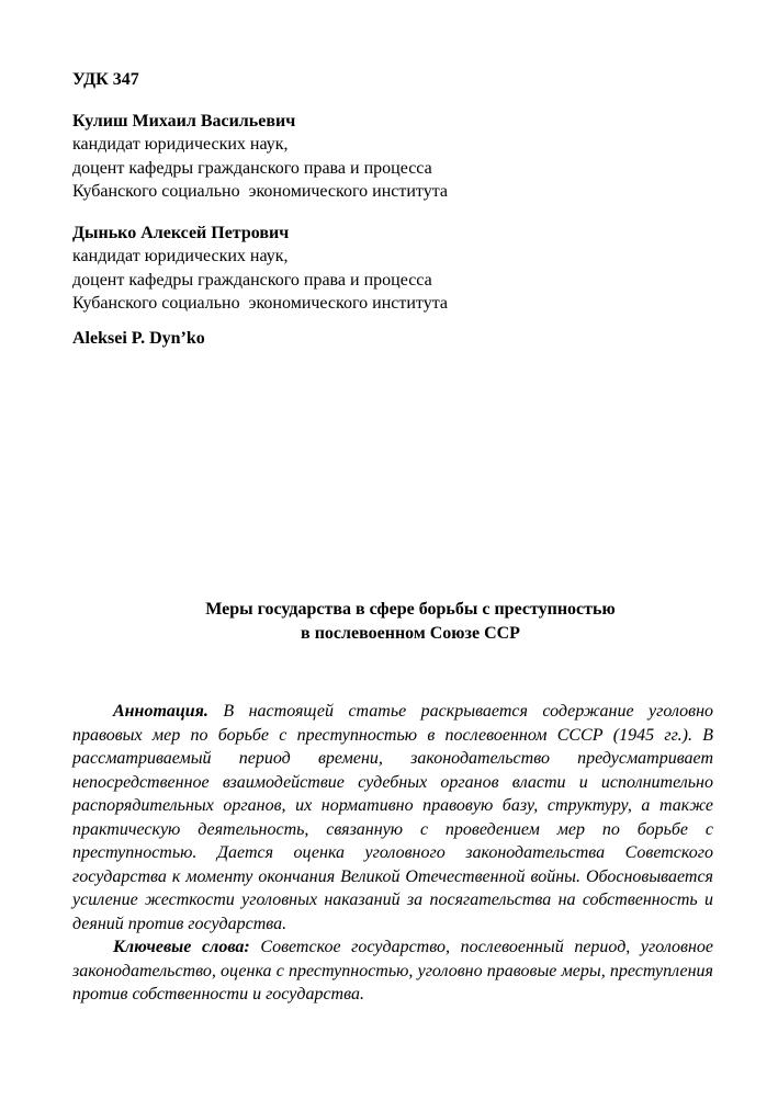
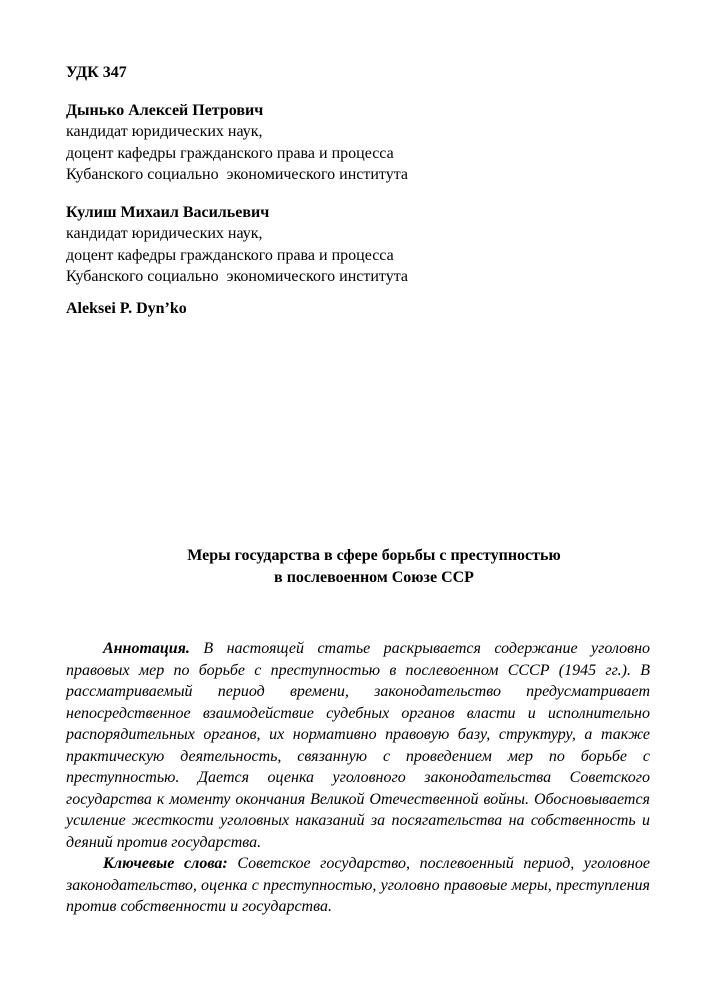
  УДК 347
- Кулиш Михаил Васильевич
+ Дынько Алексей Петрович
  кандидат юридических наук,
  доцент кафедры гражданского права и процесса
  Кубанского социально экономического института
- Дынько Алексей Петрович
+ Кулиш Михаил Васильевич
  кандидат юридических наук,
  доцент кафедры гражданского права и процесса
  Кубанского социально экономического института
  Aleksei P. Dyn’ko
  Меры государства в сфере борьбы с преступностью
  в послевоенном Союзе ССР
  Аннотация. В настоящей статье раскрывается содержание уголовно правовых мер по борьбе с преступностью в послевоенном СССР (1945 гг.). В рассматриваемый период времени, законодательство предусматривает непосредственное взаимодействие судебных органов власти и исполнительно распорядительных органов, их нормативно правовую базу, структуру, а также практическую деятельность, связанную с проведением мер по борьбе с преступностью. Дается оценка уголовного законодательства Советского государства к моменту окончания Великой Отечественной войны. Обосновывается усиление жесткости уголовных наказаний за посягательства на собственность и деяний против государства.
  Ключевые слова: Советское государство, послевоенный период, уголовное законодательство, оценка с преступностью, уголовно правовые меры, преступления против собственности и государства.
